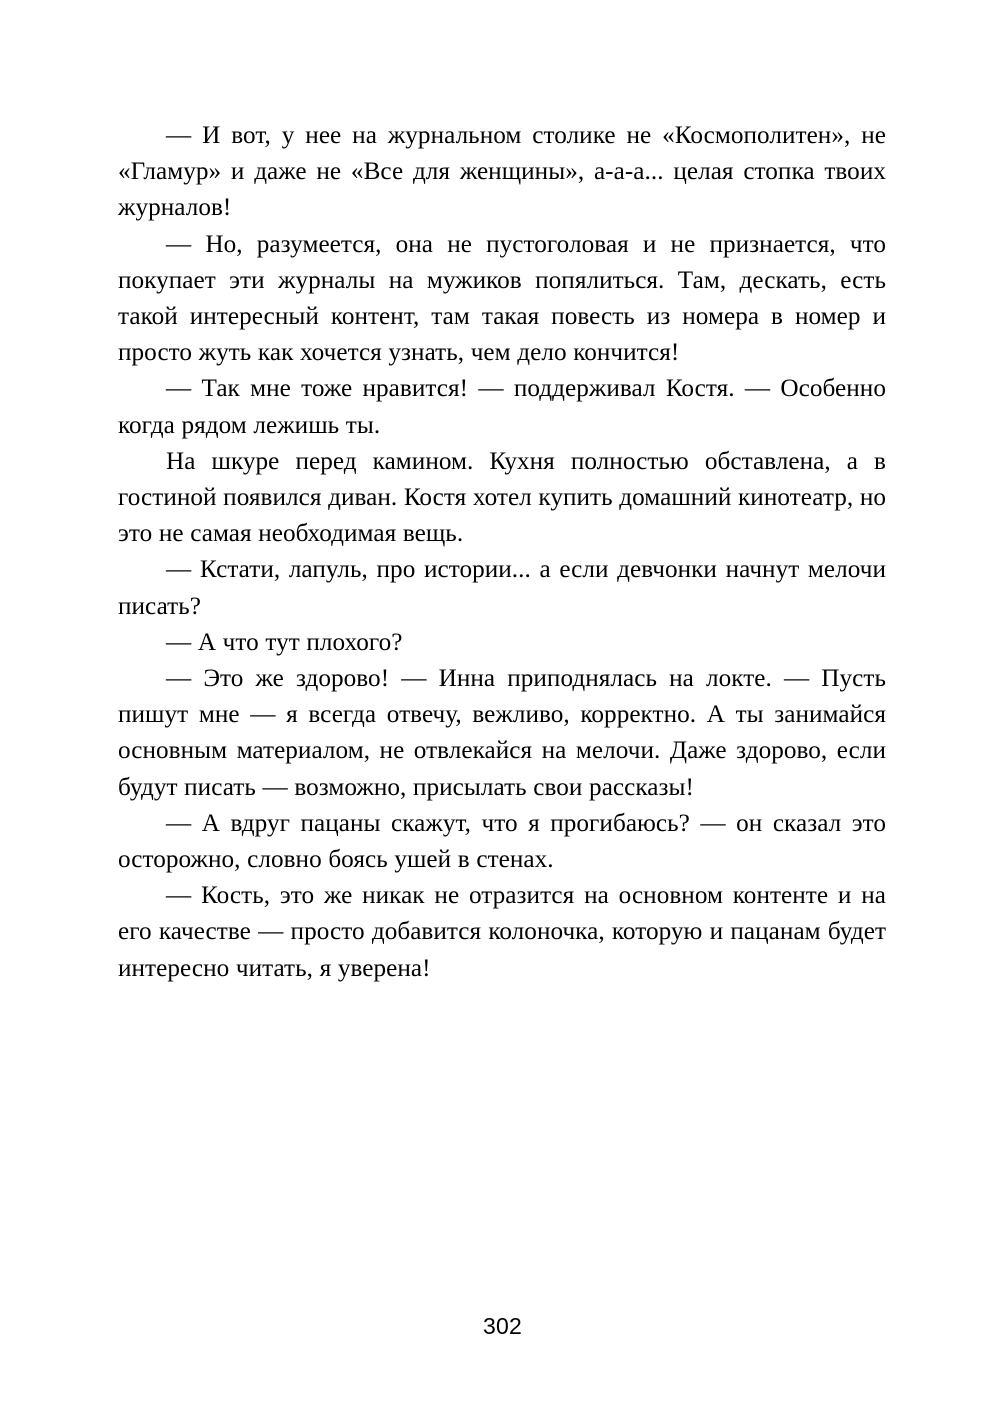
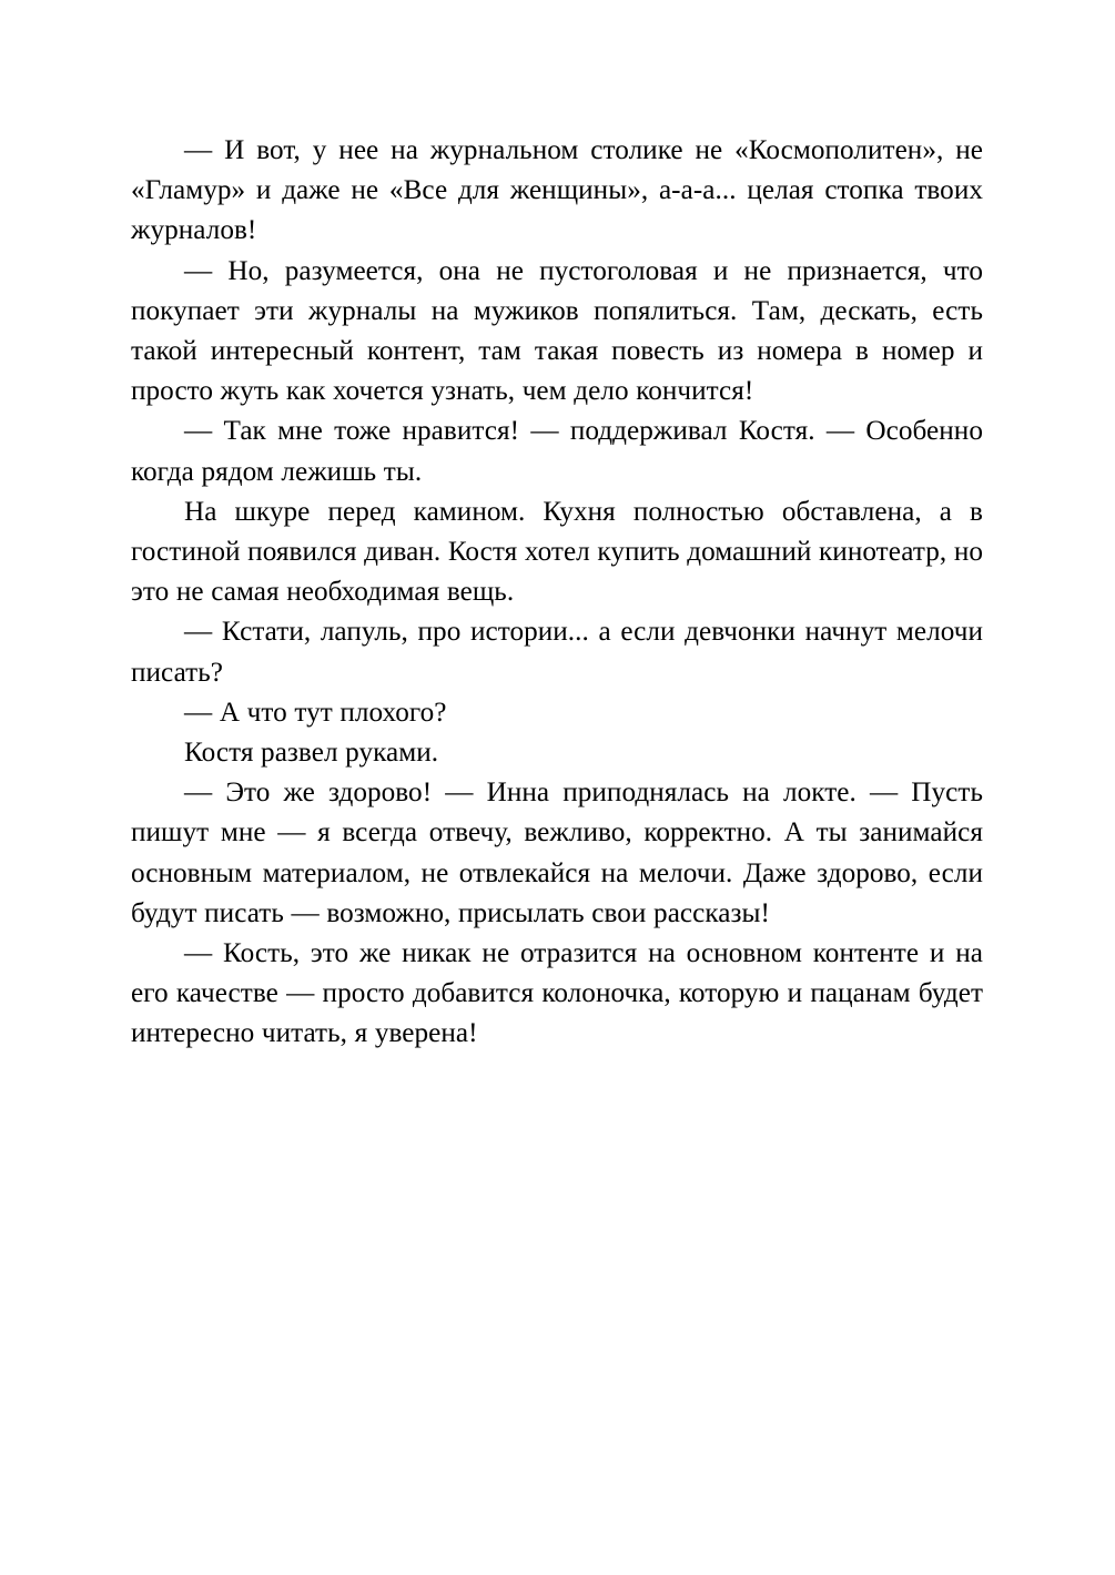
  — И вот, у нее на журнальном столике не «Космополитен», не «Гламур» и даже не «Все для женщины», а-а-а... целая стопка твоих журналов!
  — Но, разумеется, она не пустоголовая и не признается, что покупает эти журналы на мужиков попялиться. Там, дескать, есть такой интересный контент, там такая повесть из номера в номер и просто жуть как хочется узнать, чем дело кончится!
  — Так мне тоже нравится! — поддерживал Костя. — Особенно когда рядом лежишь ты.
  На шкуре перед камином. Кухня полностью обставлена, а в гостиной появился диван. Костя хотел купить домашний кинотеатр, но это не самая необходимая вещь.
  — Кстати, лапуль, про истории... а если девчонки начнут мелочи писать?
  — А что тут плохого?
+ Костя развел руками.
  — Это же здорово! — Инна приподнялась на локте. — Пусть пишут мне — я всегда отвечу, вежливо, корректно. А ты занимайся основным материалом, не отвлекайся на мелочи. Даже здорово, если будут писать — возможно, присылать свои рассказы!
- — А вдруг пацаны скажут, что я прогибаюсь? — он сказал это осторожно, словно боясь ушей в стенах.
  — Кость, это же никак не отразится на основном контенте и на его качестве — просто добавится колоночка, которую и пацанам будет интересно читать, я уверена!
- 302
